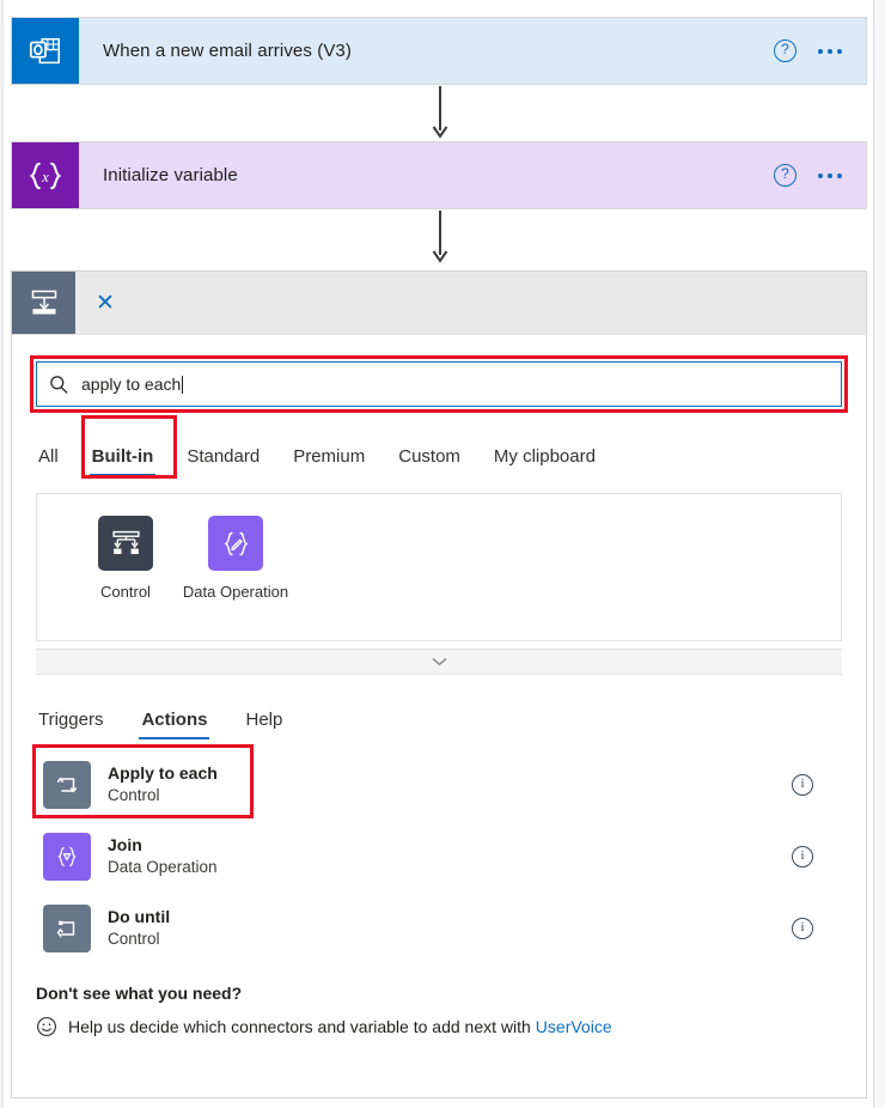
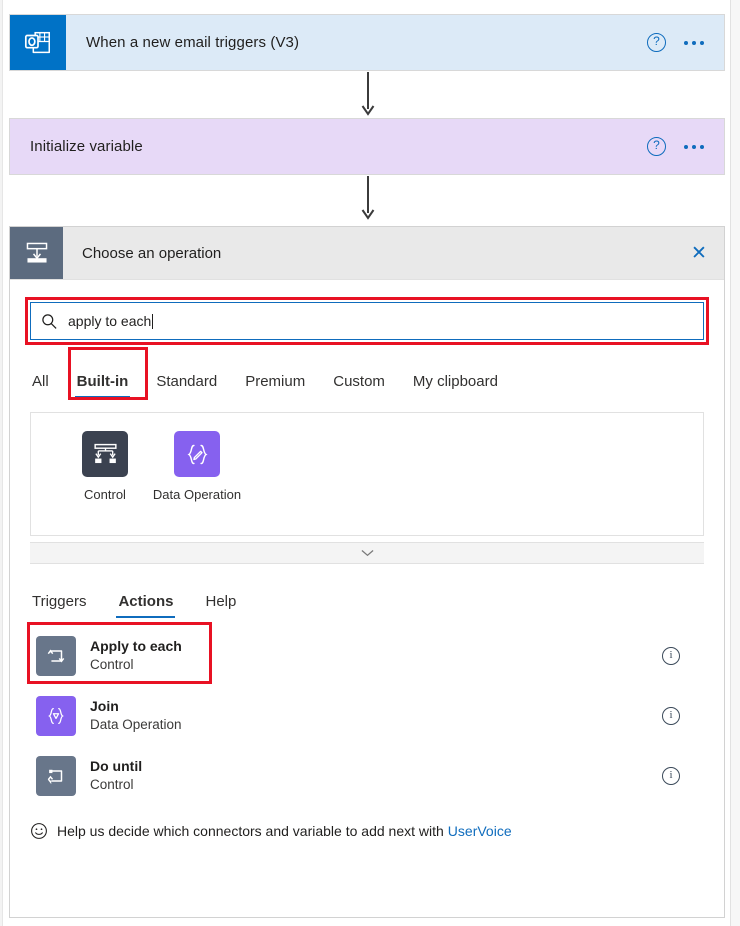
- When a new email arrives (V3)
+ When a new email triggers (V3)
  ?
- x
  Initialize variable
  ?
+ Choose an operation
  ✕
  apply to each
  All
  Built-in
  Standard
  Premium
  Custom
  My clipboard
  Control
  Data Operation
  Triggers
  Actions
  Help
  Apply to each
  Control
  i
  Join
  Data Operation
  i
  Do until
  Control
  i
- Don't see what you need?
  Help us decide which connectors and variable to add next with
  UserVoice
